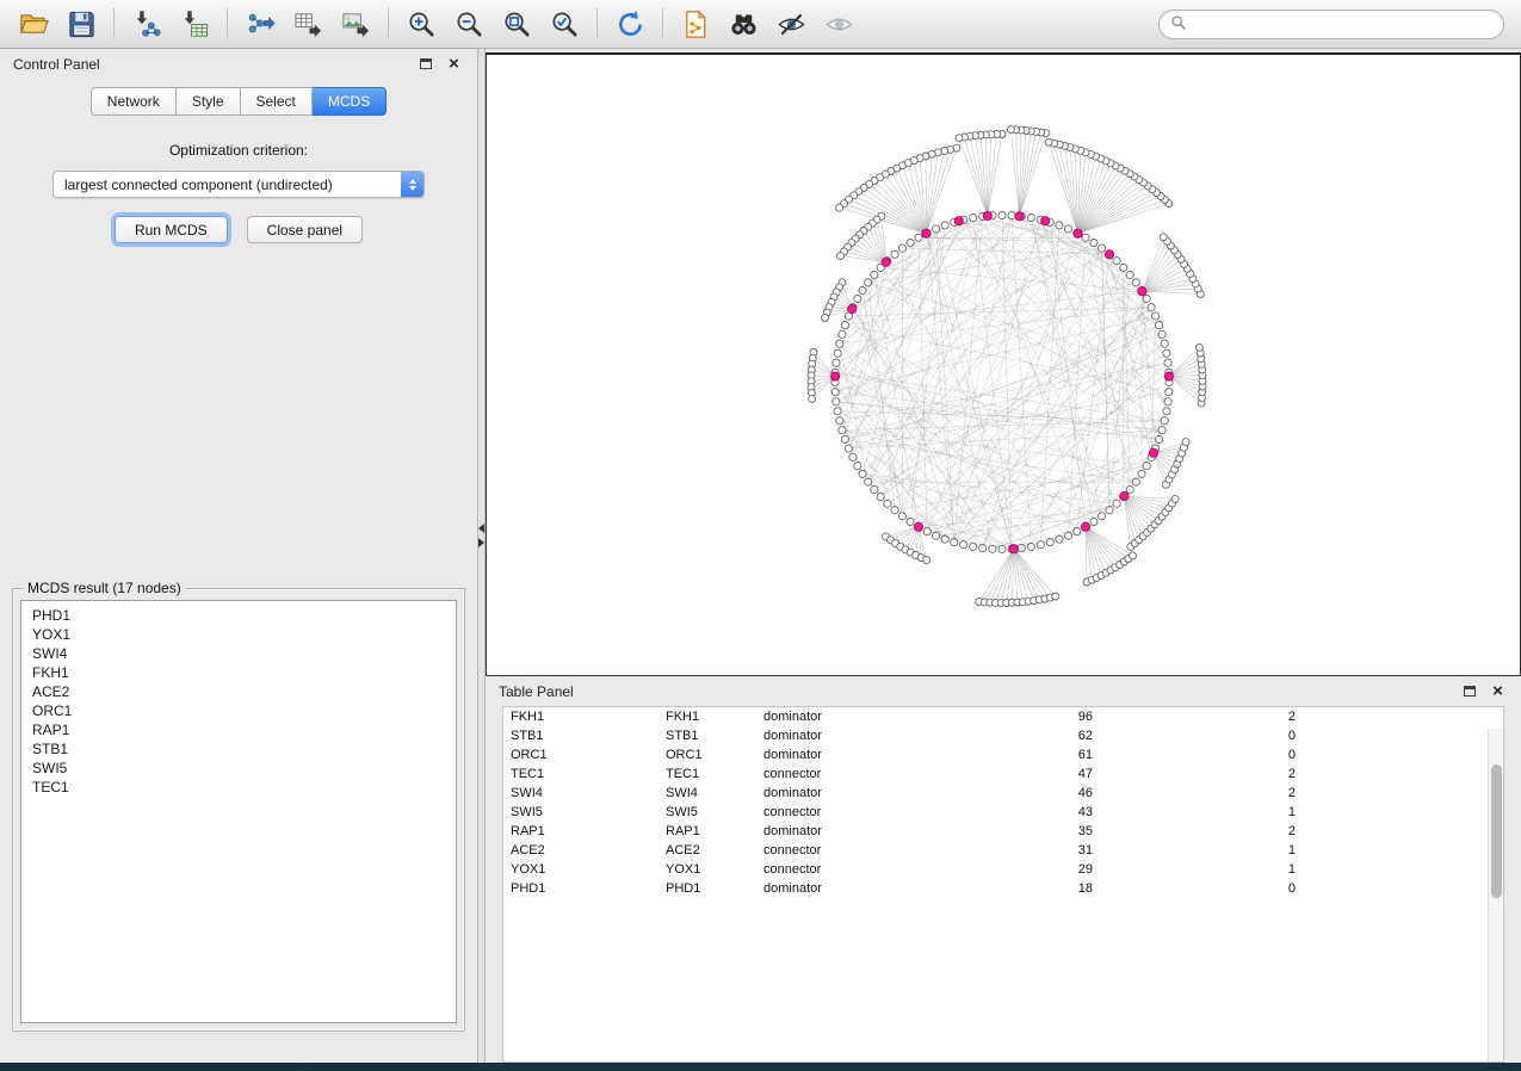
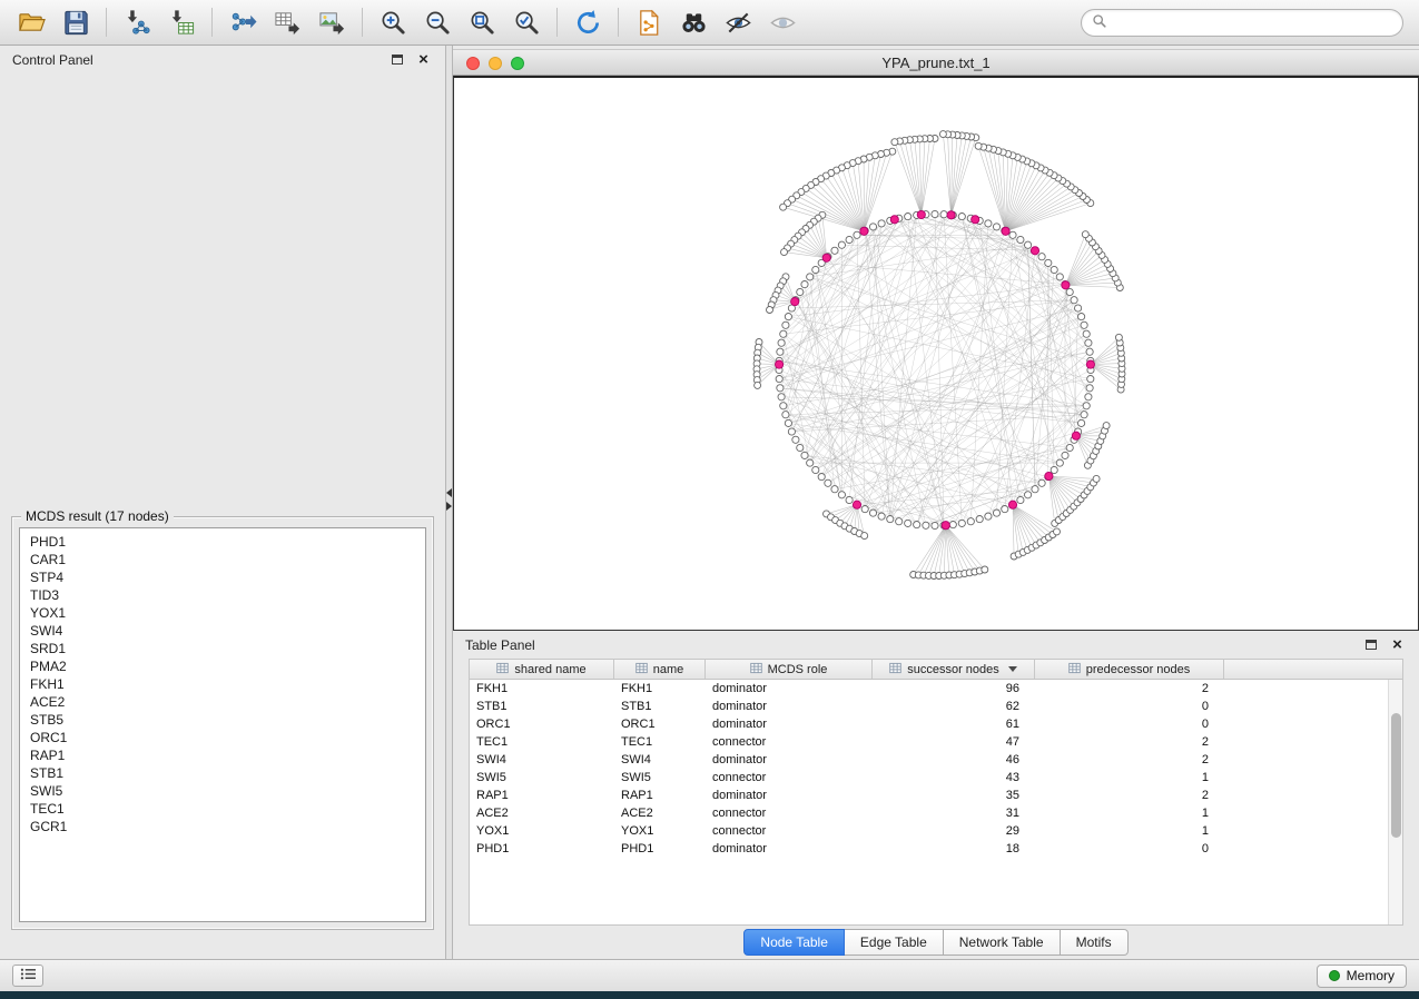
  Control Panel
  ×
- Network
- Style
- Select
- MCDS
- Optimization criterion:
- largest connected component (undirected)
- Run MCDS
- Close panel
  MCDS result (17 nodes)
  PHD1
+ CAR1
+ STP4
+ TID3
  YOX1
  SWI4
+ SRD1
+ PMA2
  FKH1
  ACE2
+ STB5
  ORC1
  RAP1
  STB1
  SWI5
  TEC1
+ GCR1
+ YPA_prune.txt_1
  Table Panel
  ×
+ shared name
+ name
+ MCDS role
+ successor nodes
+ predecessor nodes
  FKH1
  FKH1
  dominator
  96
  2
  STB1
  STB1
  dominator
  62
  0
  ORC1
  ORC1
  dominator
  61
  0
  TEC1
  TEC1
  connector
  47
  2
  SWI4
  SWI4
  dominator
  46
  2
  SWI5
  SWI5
  connector
  43
  1
  RAP1
  RAP1
  dominator
  35
  2
  ACE2
  ACE2
  connector
  31
  1
  YOX1
  YOX1
  connector
  29
  1
  PHD1
  PHD1
  dominator
  18
  0
+ Node Table
+ Edge Table
+ Network Table
+ Motifs
+ Memory
